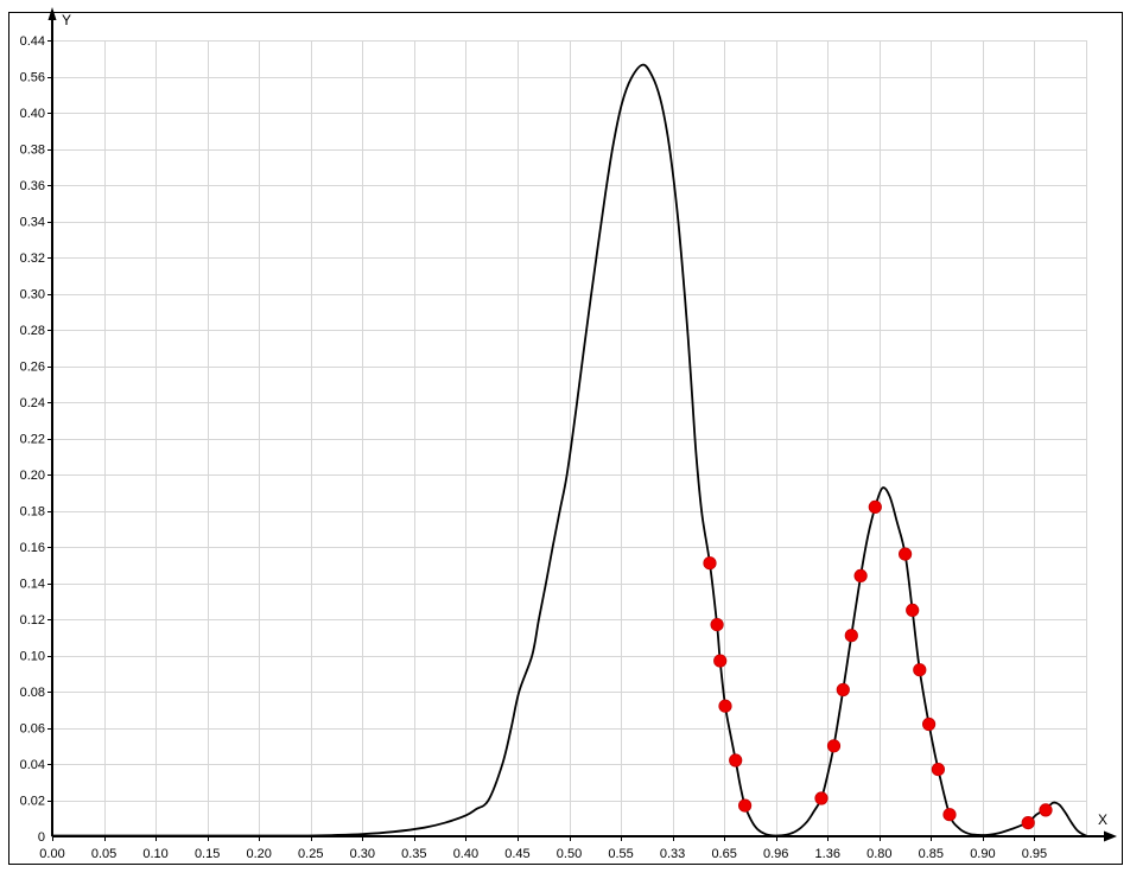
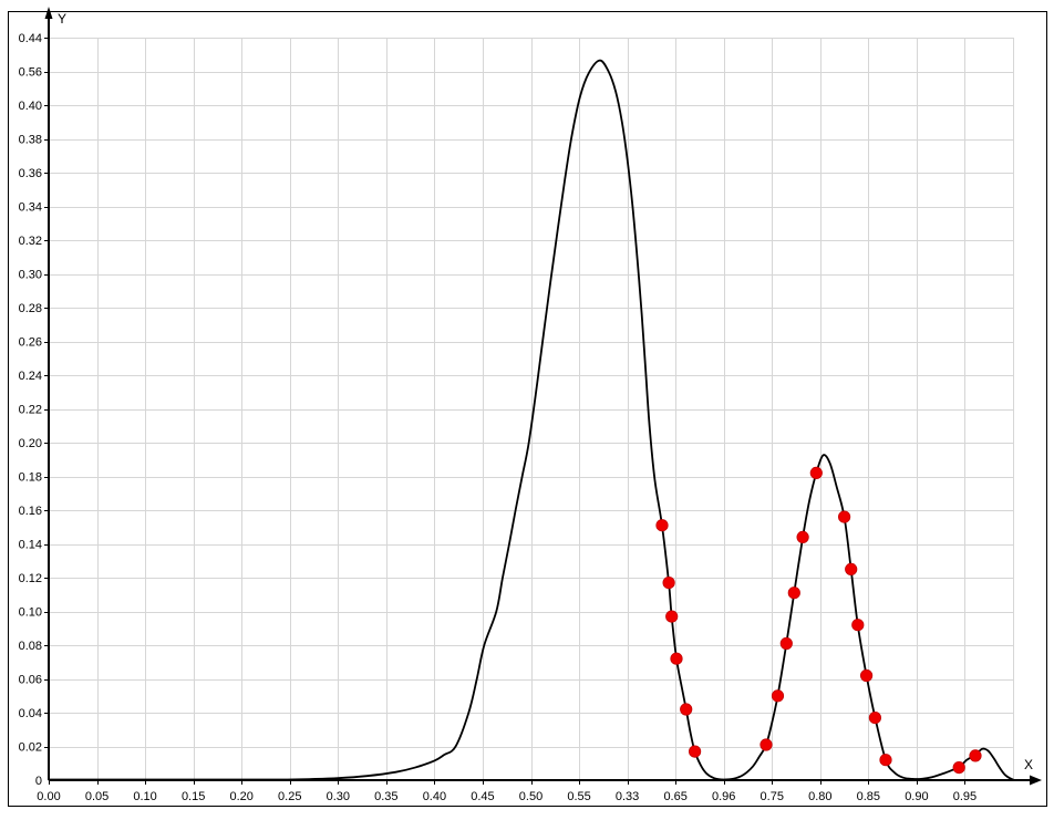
  0.00
  0.05
  0.10
  0.15
  0.20
  0.25
  0.30
  0.35
  0.40
  0.45
  0.50
  0.55
  0.33
  0.65
  0.96
- 1.36
+ 0.75
  0.80
  0.85
  0.90
  0.95
  0
  0.02
  0.04
  0.06
  0.08
  0.10
  0.12
  0.14
  0.16
  0.18
  0.20
  0.22
  0.24
  0.26
  0.28
  0.30
  0.32
  0.34
  0.36
  0.38
  0.40
  0.56
  0.44
  Y
  X
